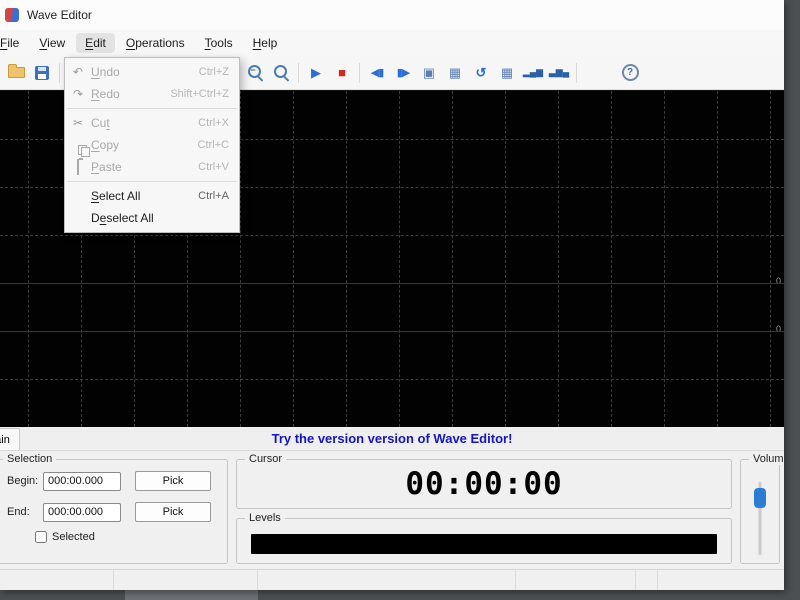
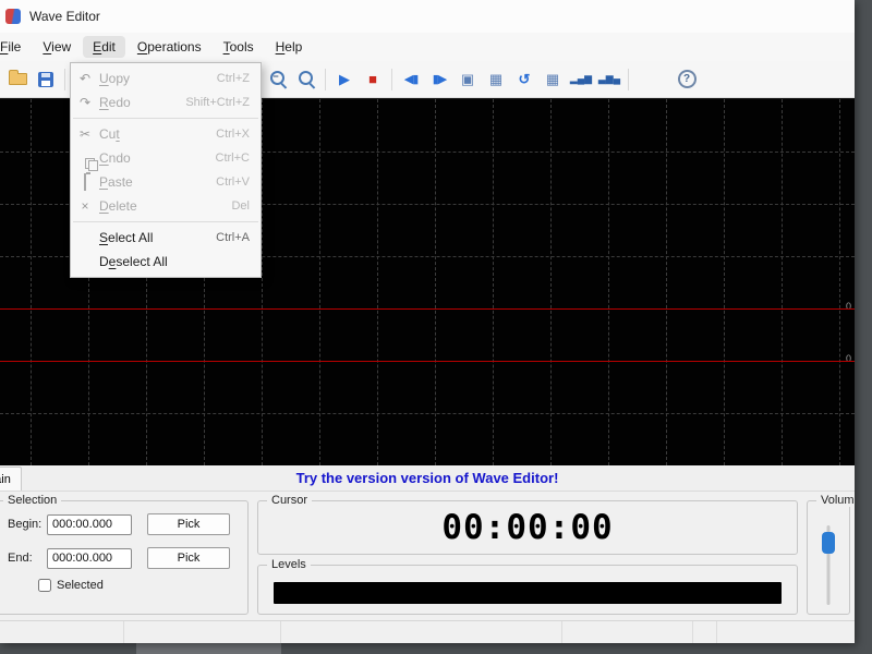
  Wave Editor
  File
  View
  Edit
  Operations
  Tools
  Help
  −
  ▶
  ■
  ◀▮
  ▮▶
  ▣
  ▦
  ↺
  ▦
  ▂▄▆
  ▃▆▄
  ?
  0
  0
  Try the version version of Wave Editor!
  Selection
  Begin:
  000:00.000
  Pick
  End:
  000:00.000
  Pick
  Selected
  Cursor
  00:00:00
  Levels
  Volum
  ↶
- Undo
+ Uopy
  Ctrl+Z
  ↷
  Redo
  Shift+Ctrl+Z
  ✂
  Cut
  Ctrl+X
- Copy
+ Cndo
  Ctrl+C
  Paste
  Ctrl+V
+ ×
+ Delete
+ Del
  Select All
  Ctrl+A
  Deselect All
